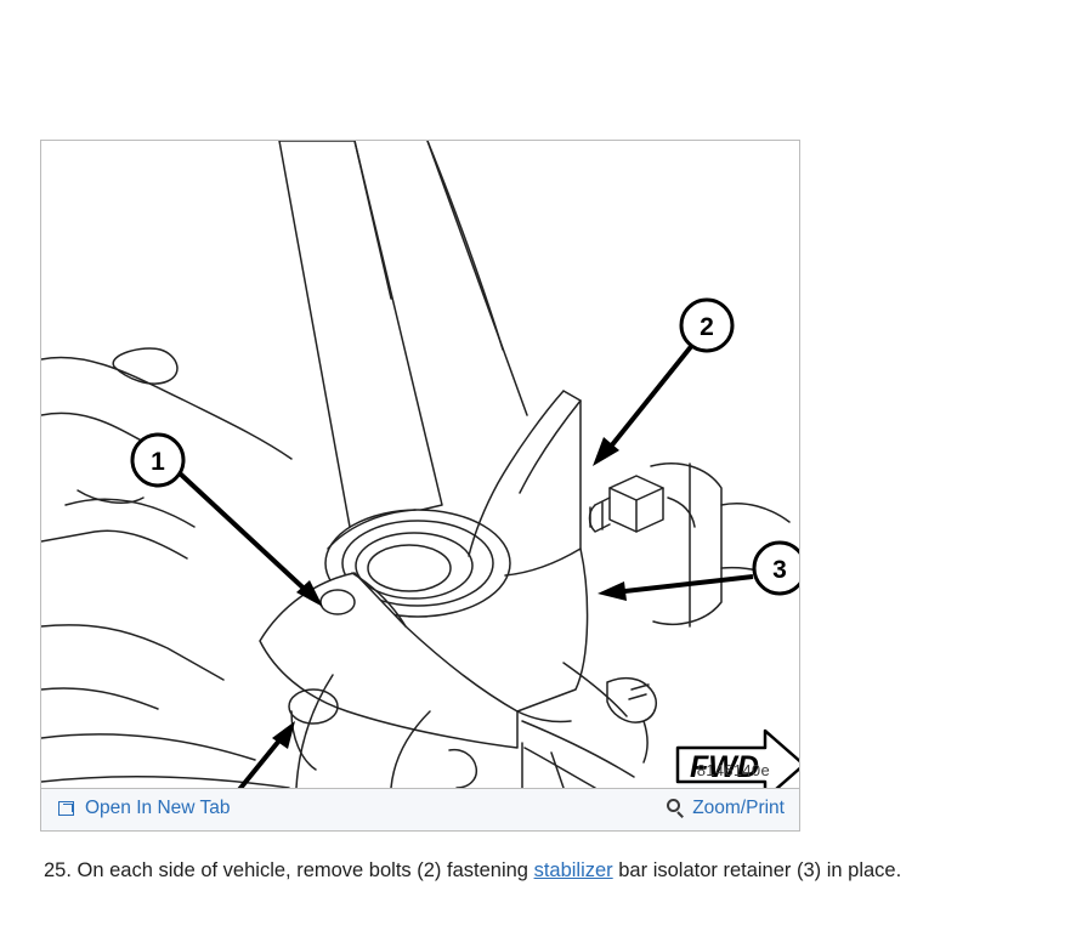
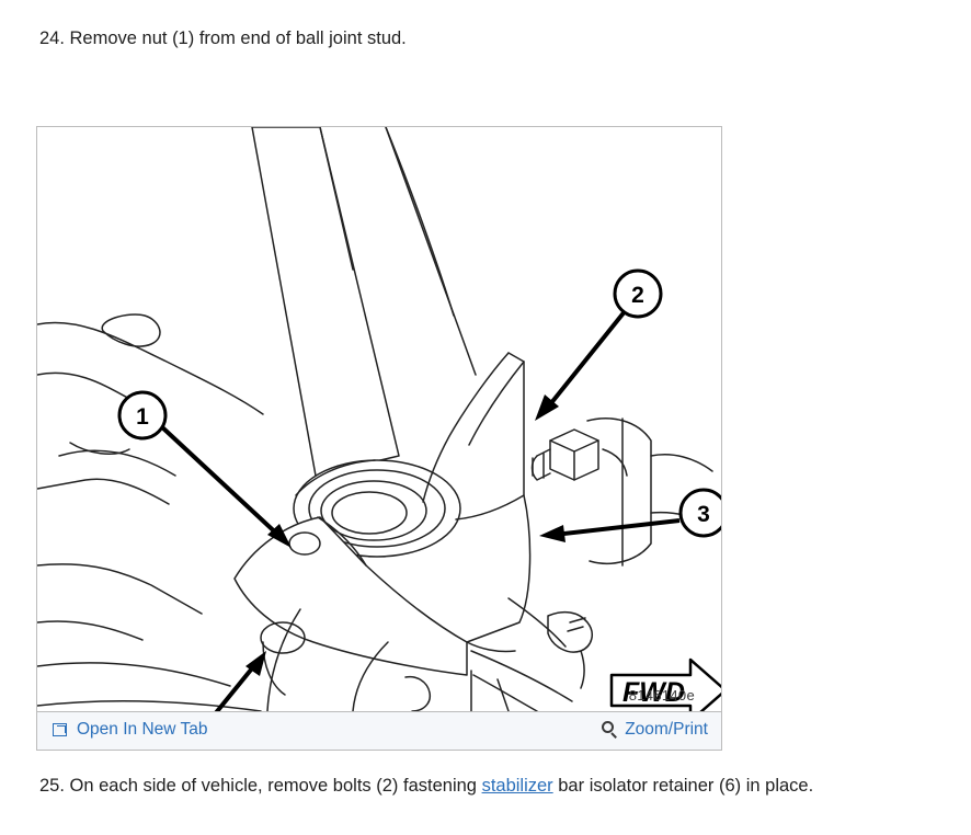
+ 24. Remove nut (1) from end of ball joint stud.
  FWD
  1
  2
  3
  8146140e
  Open In New Tab
  Zoom/Print
- 25. On each side of vehicle, remove bolts (2) fastening stabilizer bar isolator retainer (3) in place.
+ 25. On each side of vehicle, remove bolts (2) fastening stabilizer bar isolator retainer (6) in place.
